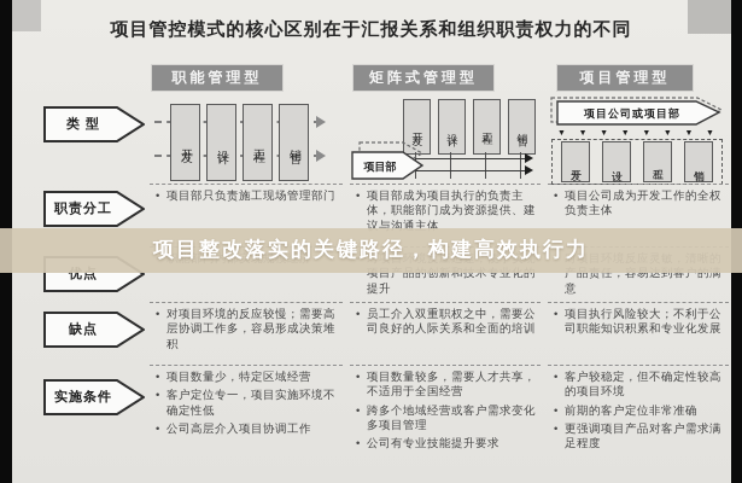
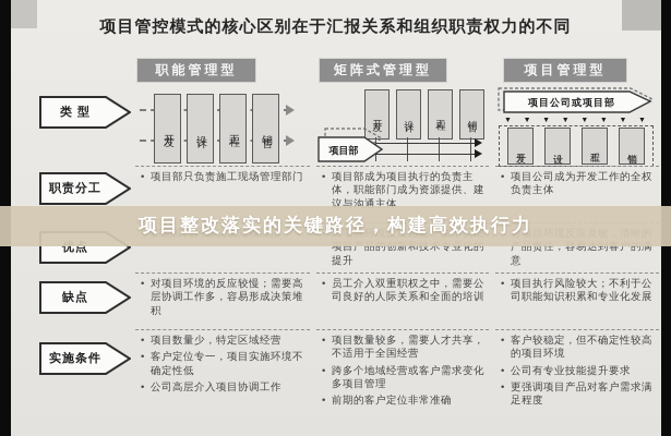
  项目管控模式的核心区别在于汇报关系和组织职责权力的不同
  职能管理型
  矩阵式管理型
  项目管理型
  类 型
  职责分工
  优点
  缺点
  实施条件
  项目部
  项目公司或项目部
  项目部只负责施工现场管理部门
  项目部成为项目执行的负责主体，职能部门成为资源提供、建议与沟通主体
  项目公司成为开发工作的全权负责主体
  对项目环境的反应较慢；需要高层协调工作多，容易形成决策堆积
  员工介入双重职权之中，需要公司良好的人际关系和全面的培训
  项目执行风险较大；不利于公司职能知识积累和专业化发展
  项目数量少，特定区域经营
  客户定位专一，项目实施环境不确定性低
  公司高层介入项目协调工作
  项目数量较多，需要人才共享，不适用于全国经营
  跨多个地域经营或客户需求变化多项目管理
- 公司有专业技能提升要求
+ 前期的客户定位非常准确
  客户较稳定，但不确定性较高的项目环境
- 前期的客户定位非常准确
+ 公司有专业技能提升要求
  更强调项目产品对客户需求满足程度
  项目整改落实的关键路径，构建高效执行力
